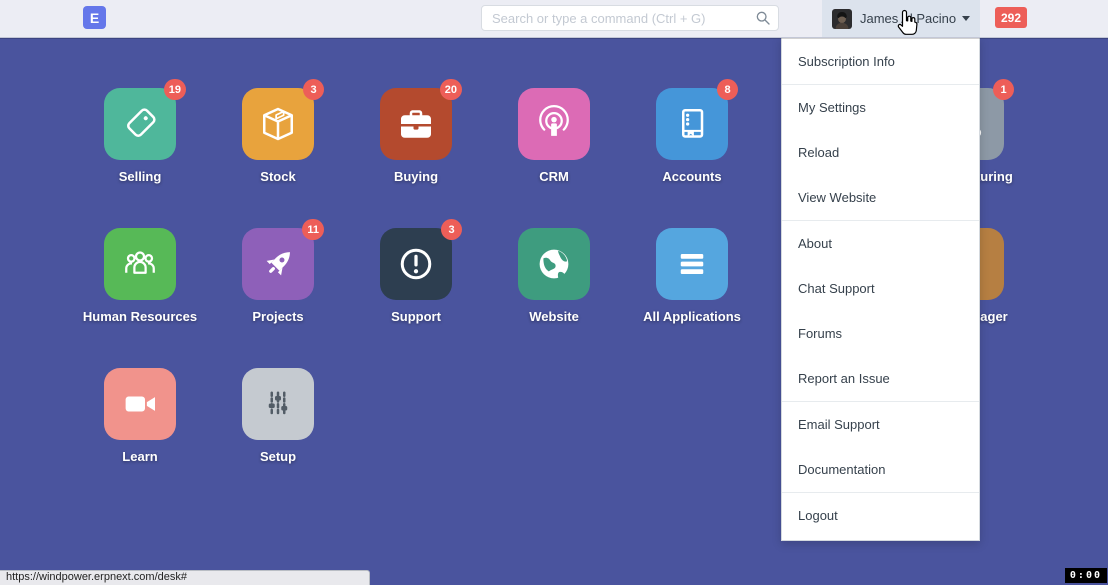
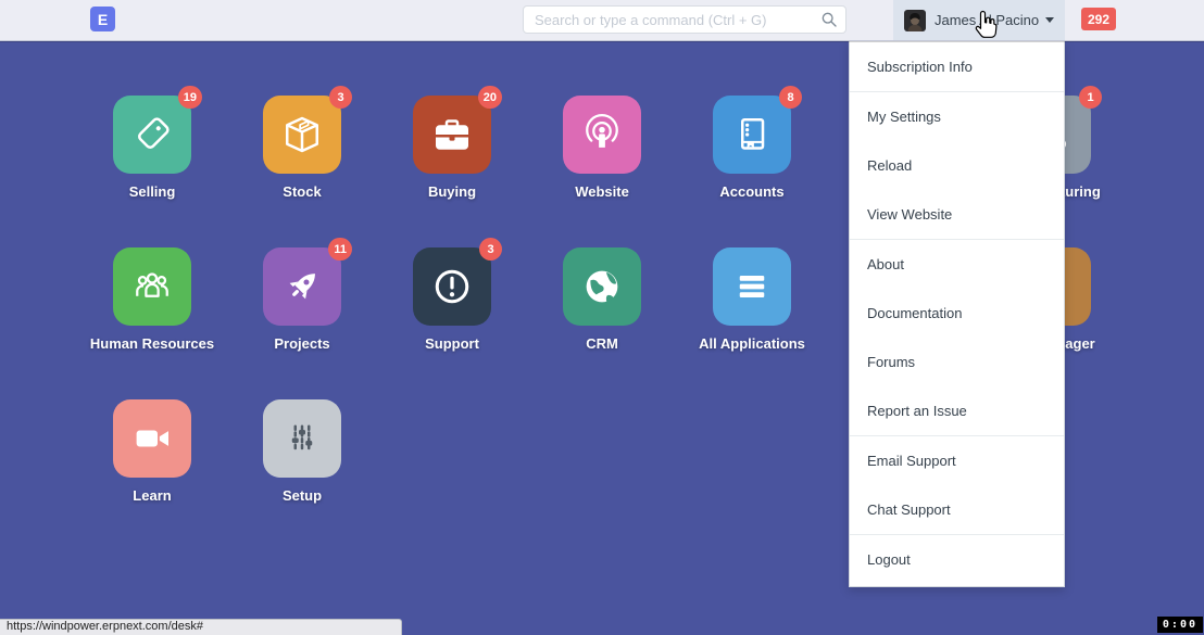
  E
  Search or type a command (Ctrl + G)
  James Pacino
  292
  19
  Selling
  3
  Stock
  20
  Buying
- CRM
+ Website
  8
  Accounts
  1
  Human Resources
  11
  Projects
  3
  Support
- Website
+ CRM
  All Applications
  Learn
  Setup
  Subscription Info
  My Settings
  Reload
  View Website
  About
- Chat Support
+ Documentation
  Forums
  Report an Issue
  Email Support
- Documentation
+ Chat Support
  Logout
  https://windpower.erpnext.com/desk#
  0:00
